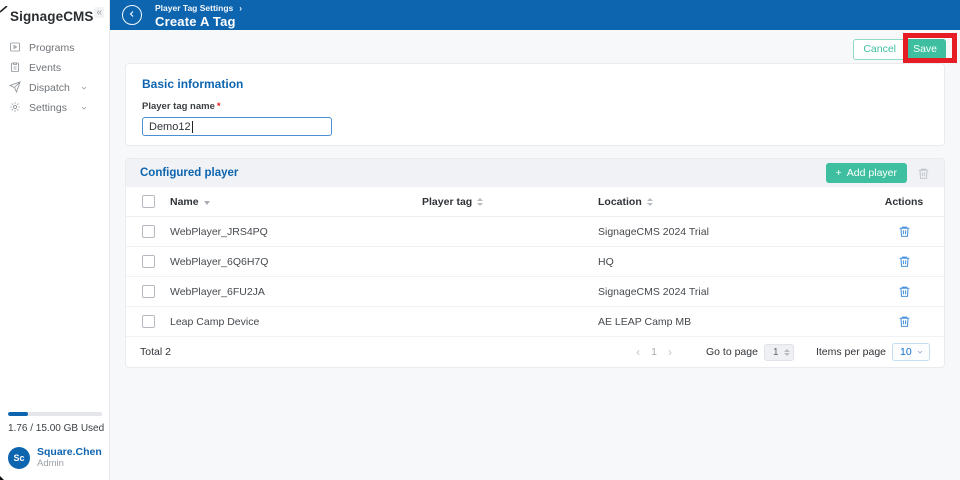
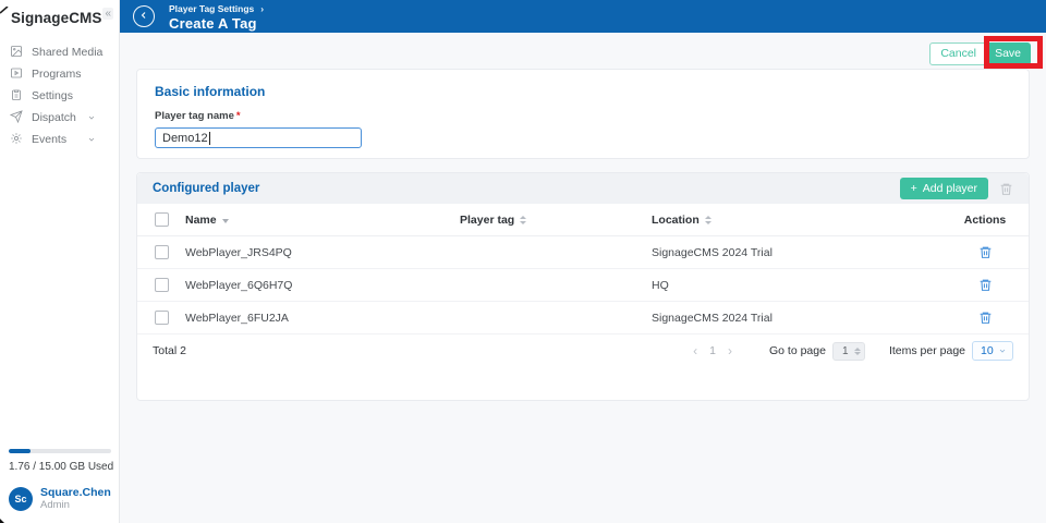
  SignageCMS
  «
+ Shared Media
  Programs
- Events
+ Settings
  Dispatch
- Settings
+ Events
  1.76 / 15.00 GB Used
  Sc
  Square.Chen
  Admin
  Player Tag Settings
  ›
  Create A Tag
  Cancel
  Save
  Basic information
  Player tag name *
  Demo12
  Configured player
  +
  Add player
  Name
  Player tag
  Location
  Actions
  WebPlayer_JRS4PQ
  SignageCMS 2024 Trial
  WebPlayer_6Q6H7Q
  HQ
  WebPlayer_6FU2JA
  SignageCMS 2024 Trial
- Leap Camp Device
- AE LEAP Camp MB
  Total 2
  ‹
  1
  ›
  Go to page
  1
  Items per page
  10
